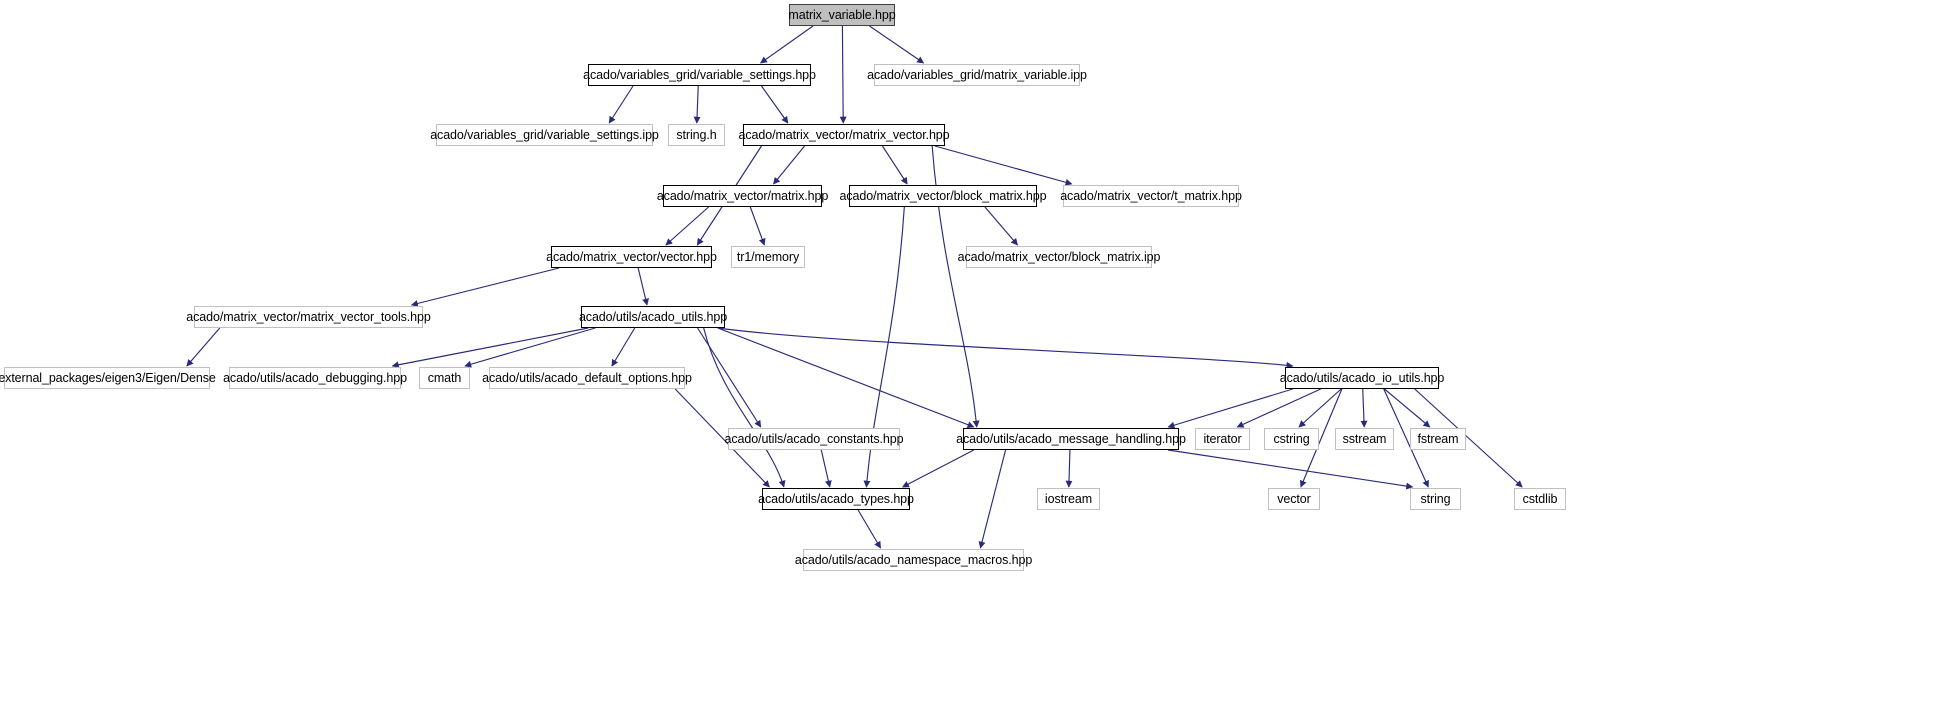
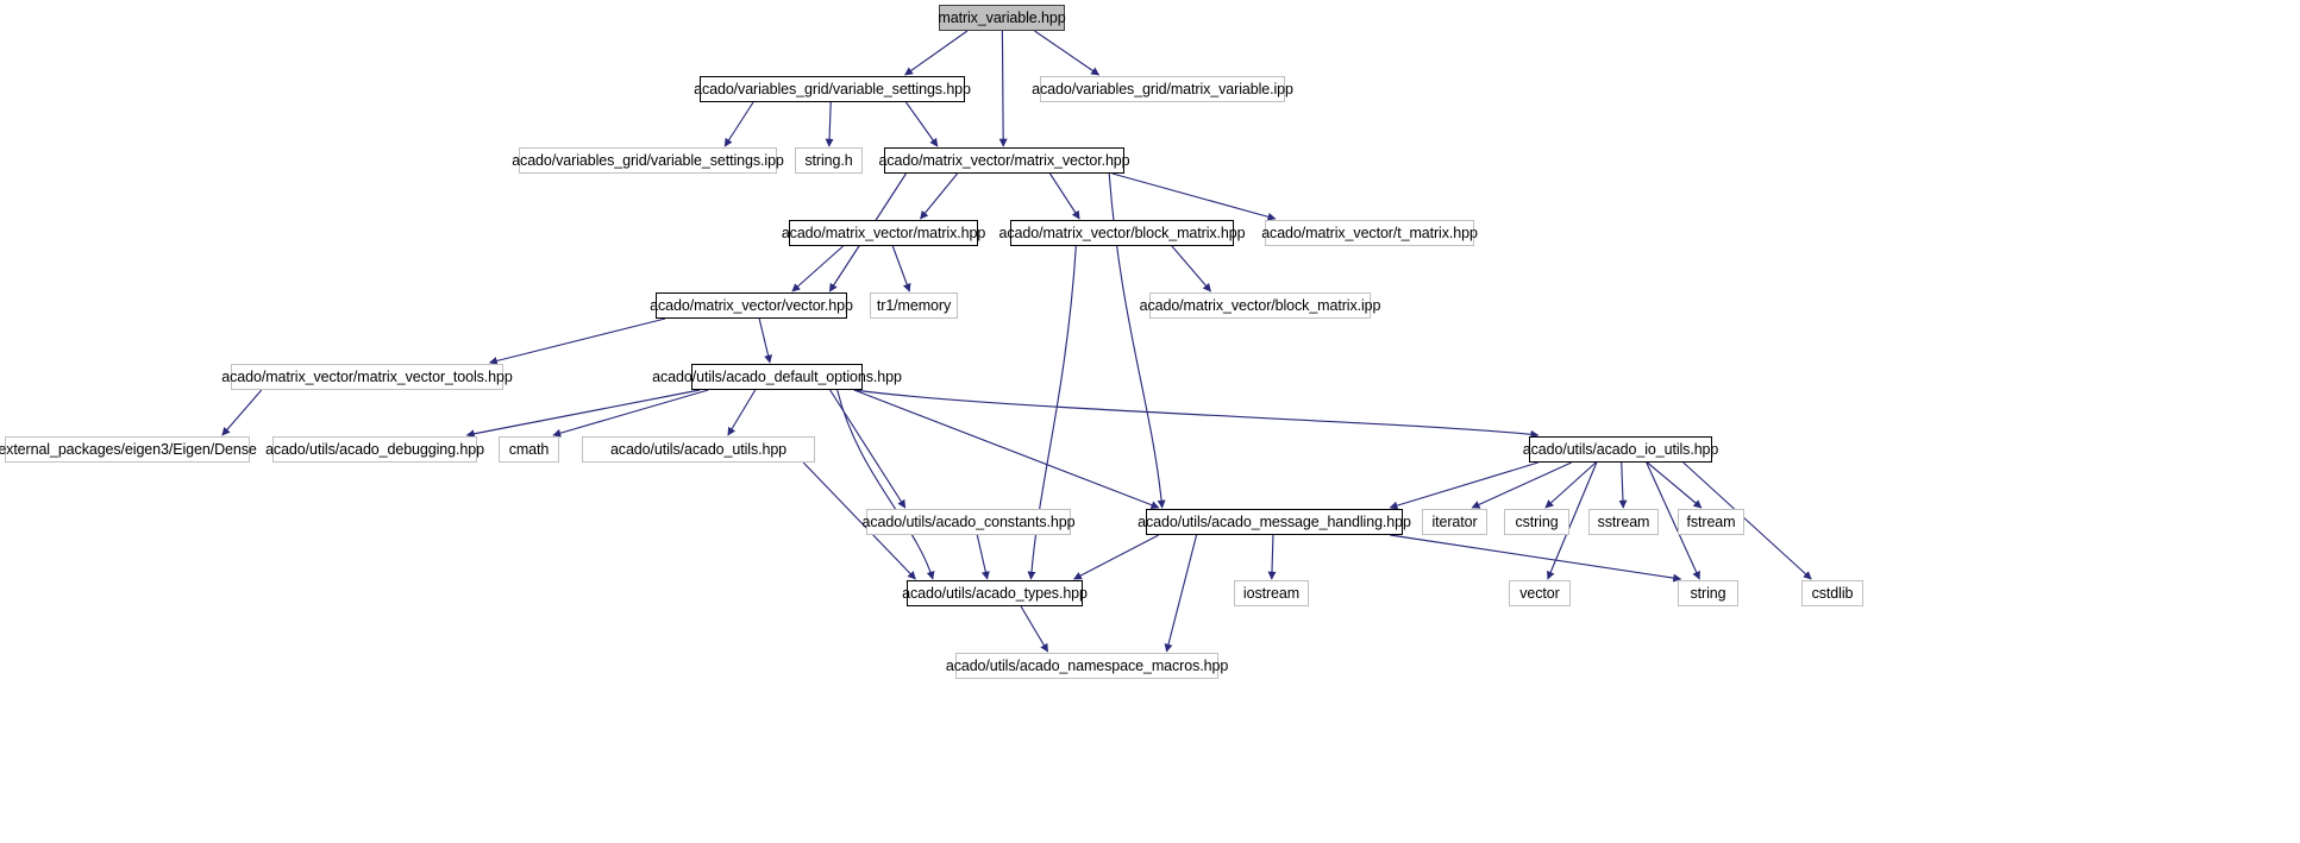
  matrix_variable.hpp
  acado/variables_grid/variable_settings.hpp
  acado/variables_grid/matrix_variable.ipp
  acado/variables_grid/variable_settings.ipp
  string.h
  acado/matrix_vector/matrix_vector.hpp
  acado/matrix_vector/matrix.hpp
  acado/matrix_vector/block_matrix.hpp
  acado/matrix_vector/t_matrix.hpp
  acado/matrix_vector/vector.hpp
  tr1/memory
  acado/matrix_vector/block_matrix.ipp
  acado/matrix_vector/matrix_vector_tools.hpp
- acado/utils/acado_utils.hpp
+ acado/utils/acado_default_options.hpp
  external_packages/eigen3/Eigen/Dense
  acado/utils/acado_debugging.hpp
  cmath
- acado/utils/acado_default_options.hpp
+ acado/utils/acado_utils.hpp
  acado/utils/acado_io_utils.hpp
  acado/utils/acado_constants.hpp
  acado/utils/acado_message_handling.hpp
  iterator
  cstring
  sstream
  fstream
  acado/utils/acado_types.hpp
  iostream
  vector
  string
  cstdlib
  acado/utils/acado_namespace_macros.hpp
